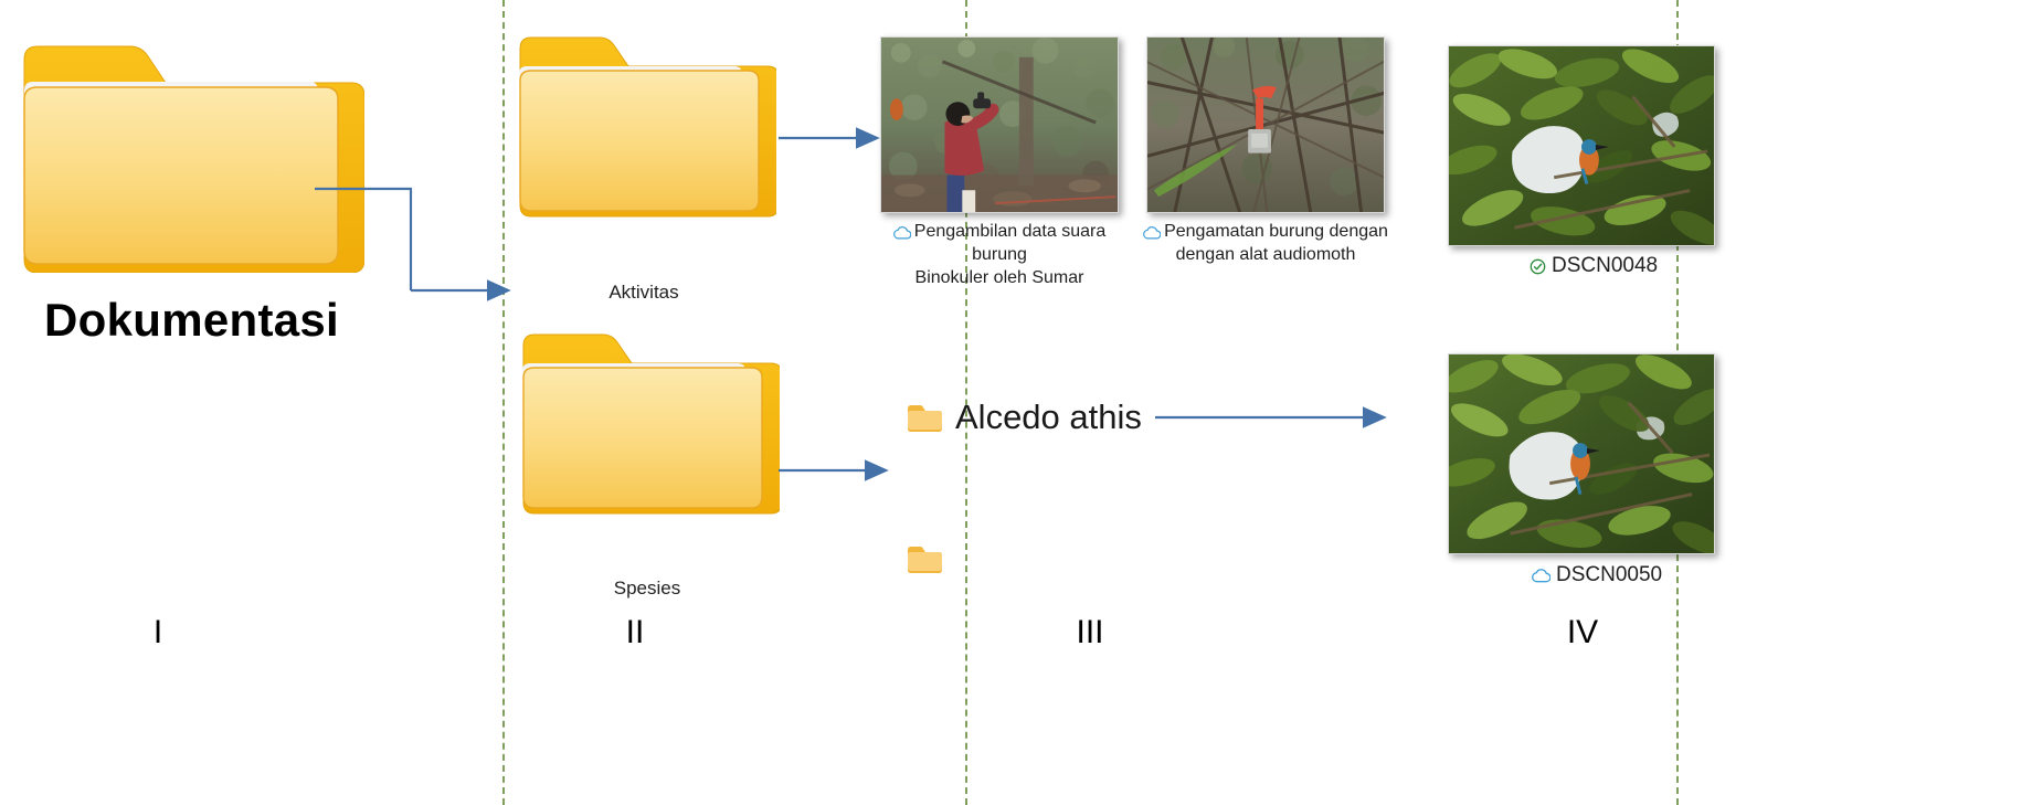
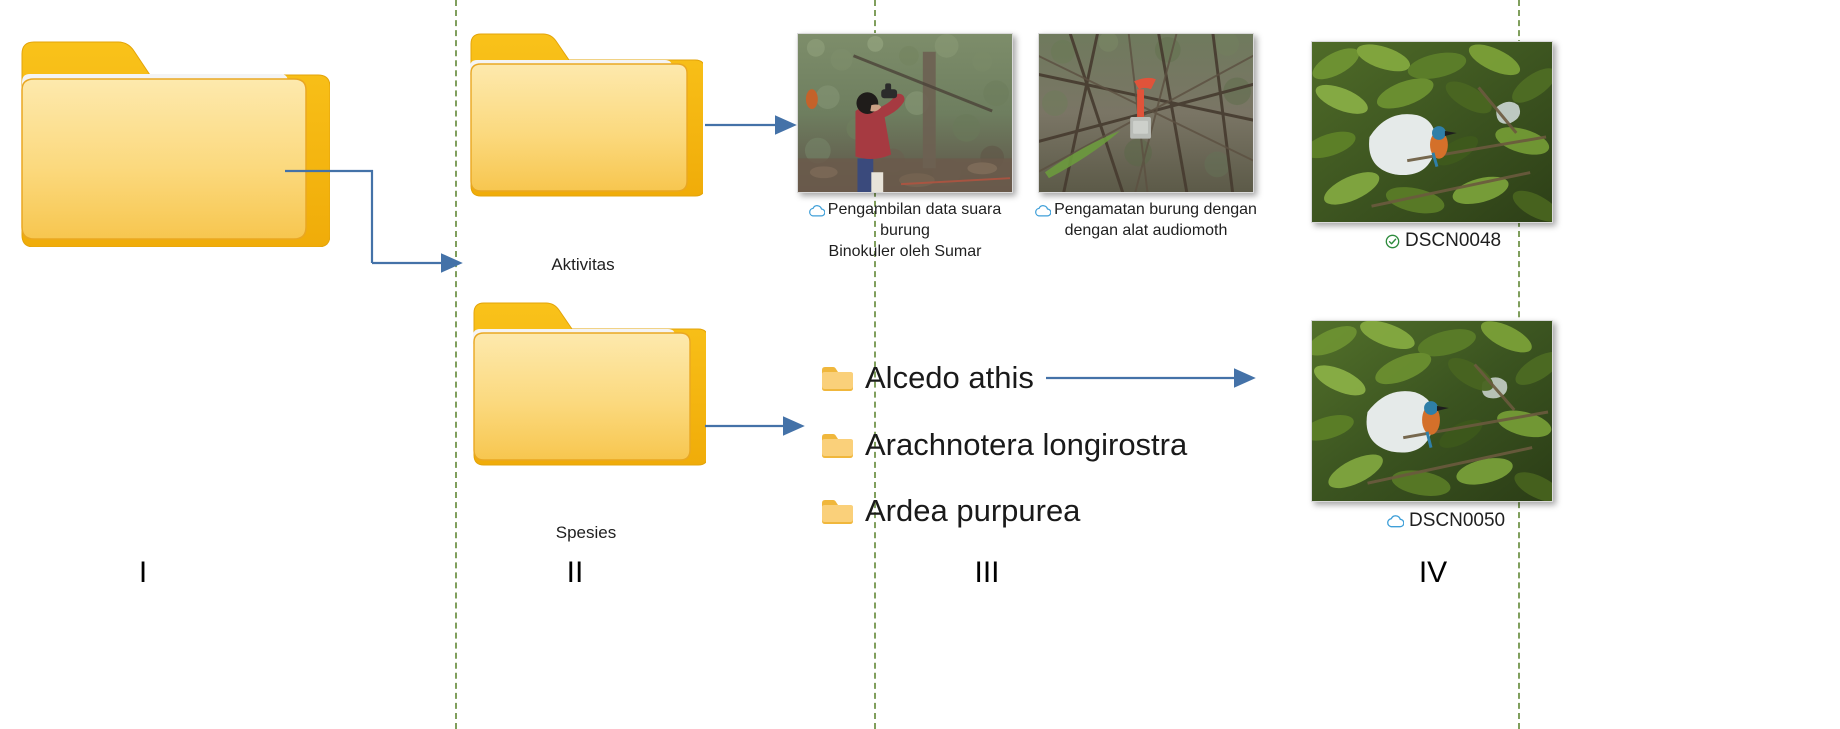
- Dokumentasi
  Aktivitas
  Spesies
  Pengambilan data suara burung
  Binokuler oleh Sumar
  Pengamatan burung dengan
  dengan alat audiomoth
  Alcedo athis
+ Arachnotera longirostra
+ Ardea purpurea
  DSCN0048
  DSCN0050
  I
  II
  III
  IV
